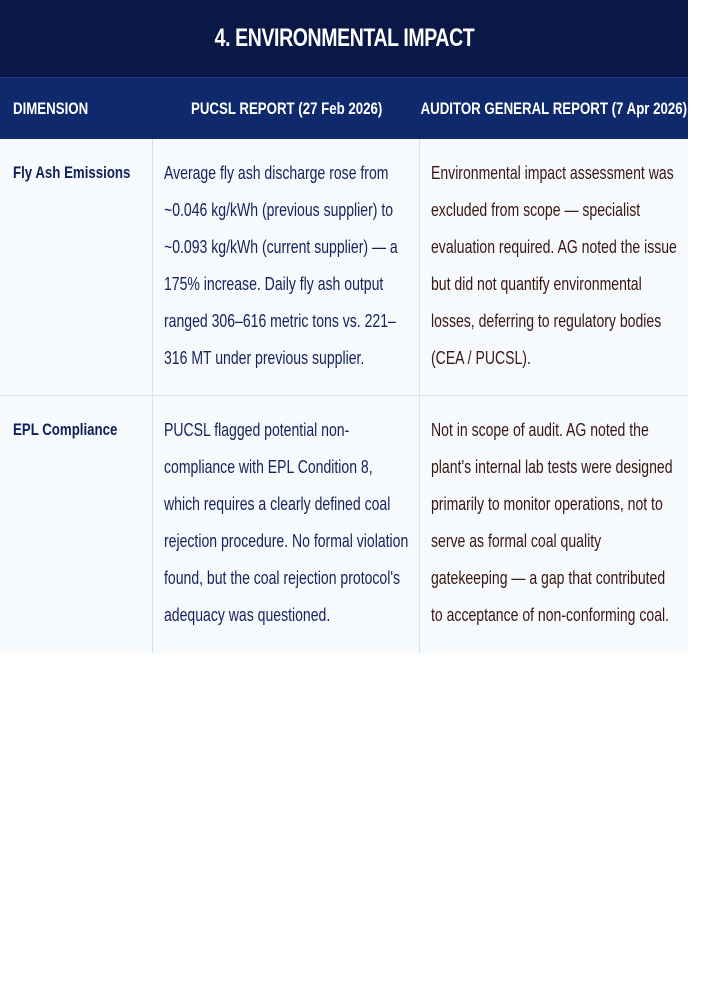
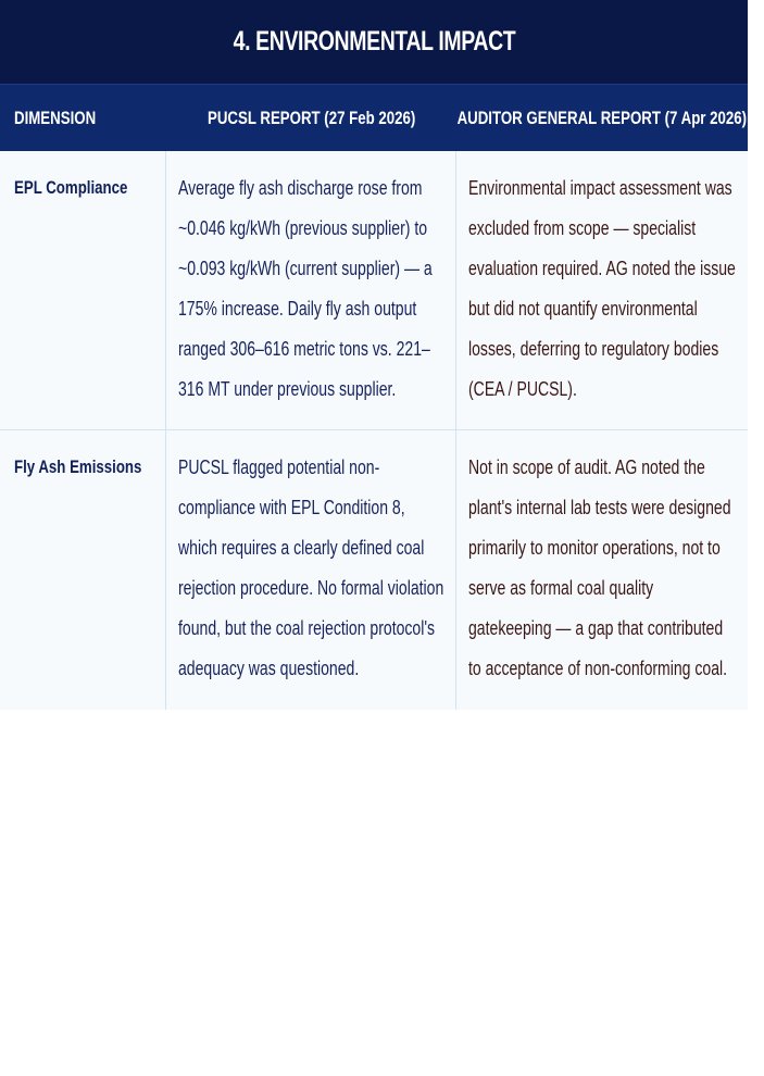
  4. ENVIRONMENTAL IMPACT
  DIMENSION
  PUCSL REPORT (27 Feb 2026)
  AUDITOR GENERAL REPORT (7 Apr 2026)
- Fly Ash Emissions
+ EPL Compliance
  Average fly ash discharge rose from ~0.046 kg/kWh (previous supplier) to ~0.093 kg/kWh (current supplier) — a 175% increase. Daily fly ash output ranged 306–616 metric tons vs. 221–316 MT under previous supplier.
  Environmental impact assessment was excluded from scope — specialist evaluation required. AG noted the issue but did not quantify environmental losses, deferring to regulatory bodies (CEA / PUCSL).
- EPL Compliance
+ Fly Ash Emissions
  PUCSL flagged potential non-compliance with EPL Condition 8, which requires a clearly defined coal rejection procedure. No formal violation found, but the coal rejection protocol's adequacy was questioned.
  Not in scope of audit. AG noted the plant's internal lab tests were designed primarily to monitor operations, not to serve as formal coal quality gatekeeping — a gap that contributed to acceptance of non-conforming coal.
